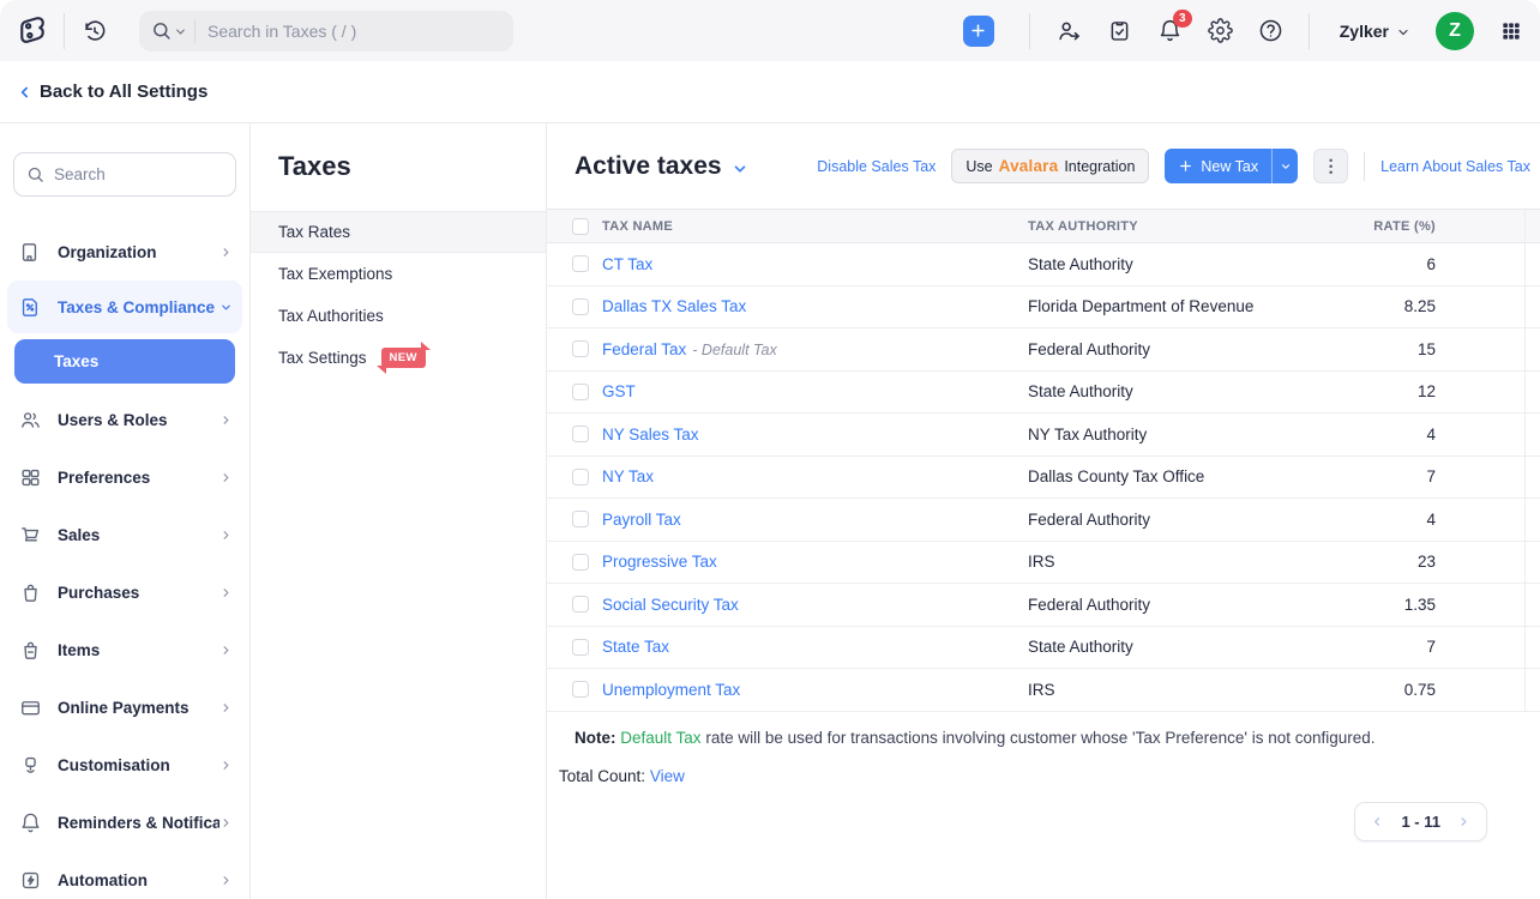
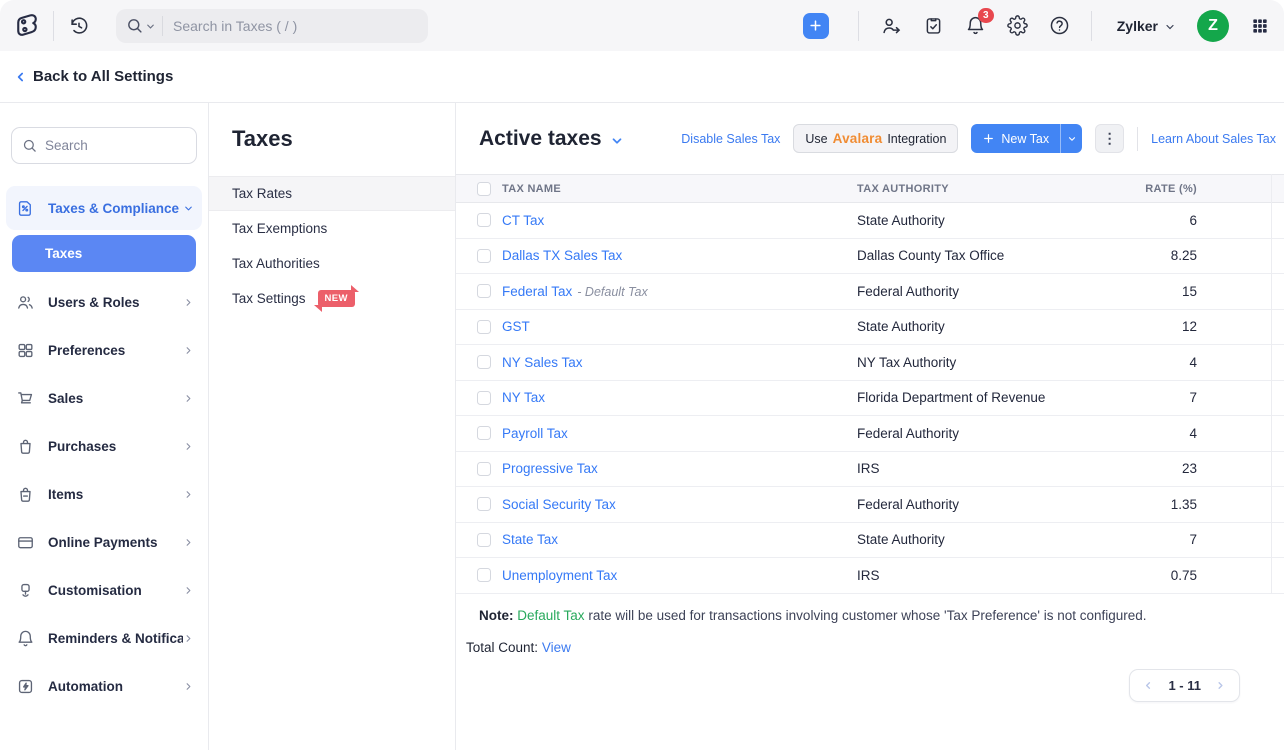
  Search in Taxes ( / )
  3
  Zylker
  Z
  Back to All Settings
  Search
- Organization
  Taxes & Compliance
  Taxes
  Users & Roles
  Preferences
  Sales
  Purchases
  Items
  Online Payments
  Customisation
  Reminders & Notifica
  Automation
  Taxes
  Tax Rates
  Tax Exemptions
  Tax Authorities
  Tax Settings
  NEW
  Active taxes
  Disable Sales Tax
  Use
  Avalara
  Integration
  New Tax
  ⋮
  Learn About Sales Tax
  TAX NAME
  TAX AUTHORITY
  RATE (%)
  CT Tax
  State Authority
  6
  Dallas TX Sales Tax
- Florida Department of Revenue
+ Dallas County Tax Office
  8.25
  Federal Tax - Default Tax
  Federal Authority
  15
  GST
  State Authority
  12
  NY Sales Tax
  NY Tax Authority
  4
  NY Tax
- Dallas County Tax Office
+ Florida Department of Revenue
  7
  Payroll Tax
  Federal Authority
  4
  Progressive Tax
  IRS
  23
  Social Security Tax
  Federal Authority
  1.35
  State Tax
  State Authority
  7
  Unemployment Tax
  IRS
  0.75
  Note: Default Tax rate will be used for transactions involving customer whose 'Tax Preference' is not configured.
  Total Count: View
  1 - 11
